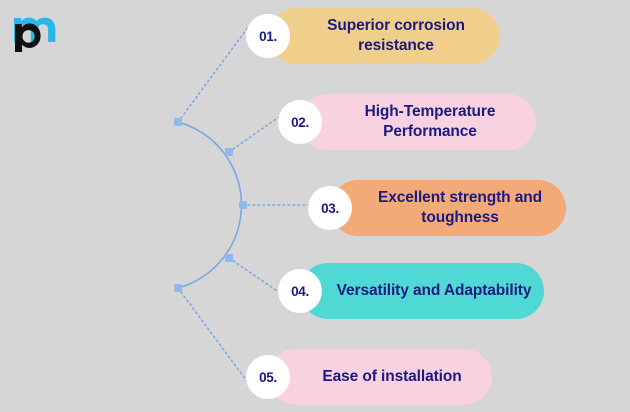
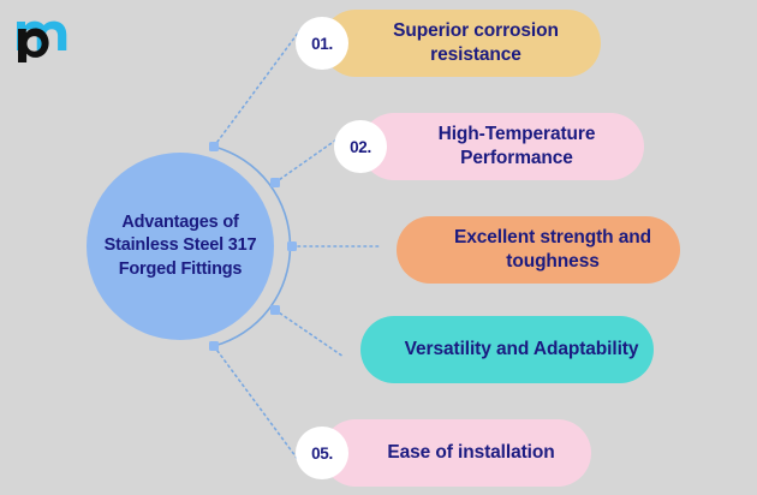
+ Advantages of Stainless Steel 317 Forged Fittings
  Superior corrosion resistance
  01.
  High-Temperature Performance
  02.
  Excellent strength and toughness
- 03.
  Versatility and Adaptability
- 04.
  Ease of installation
  05.
